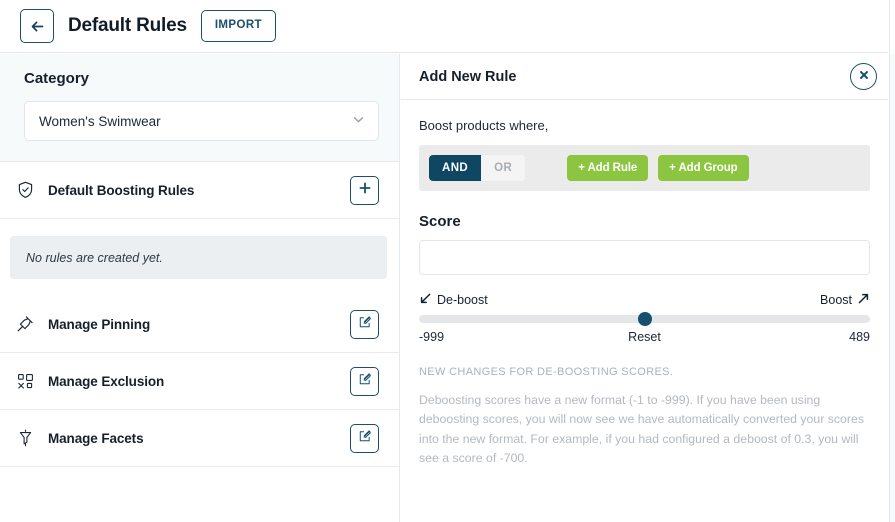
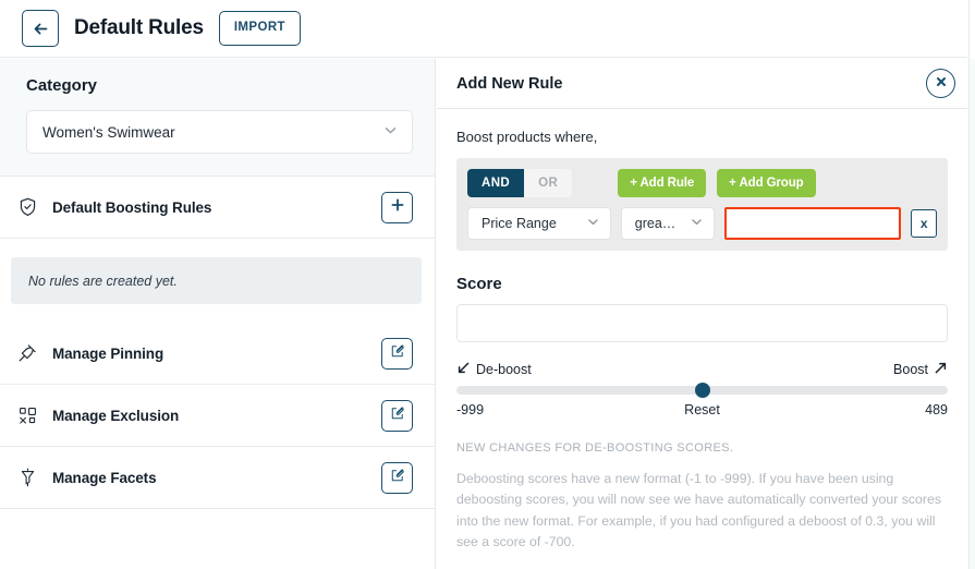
  Default Rules
  IMPORT
  Category
  Women's Swimwear
  Default Boosting Rules
  No rules are created yet.
  Manage Pinning
  Manage Exclusion
  Manage Facets
  Add New Rule
  Boost products where,
  AND
  OR
  + Add Rule
  + Add Group
+ Price Range
+ grea…
+ x
  Score
  De-boost
  Boost
  -999
  Reset
  489
  NEW CHANGES FOR DE-BOOSTING SCORES.
  Deboosting scores have a new format (-1 to -999). If you have been using deboosting scores, you will now see we have automatically converted your scores into the new format. For example, if you had configured a deboost of 0.3, you will see a score of -700.
